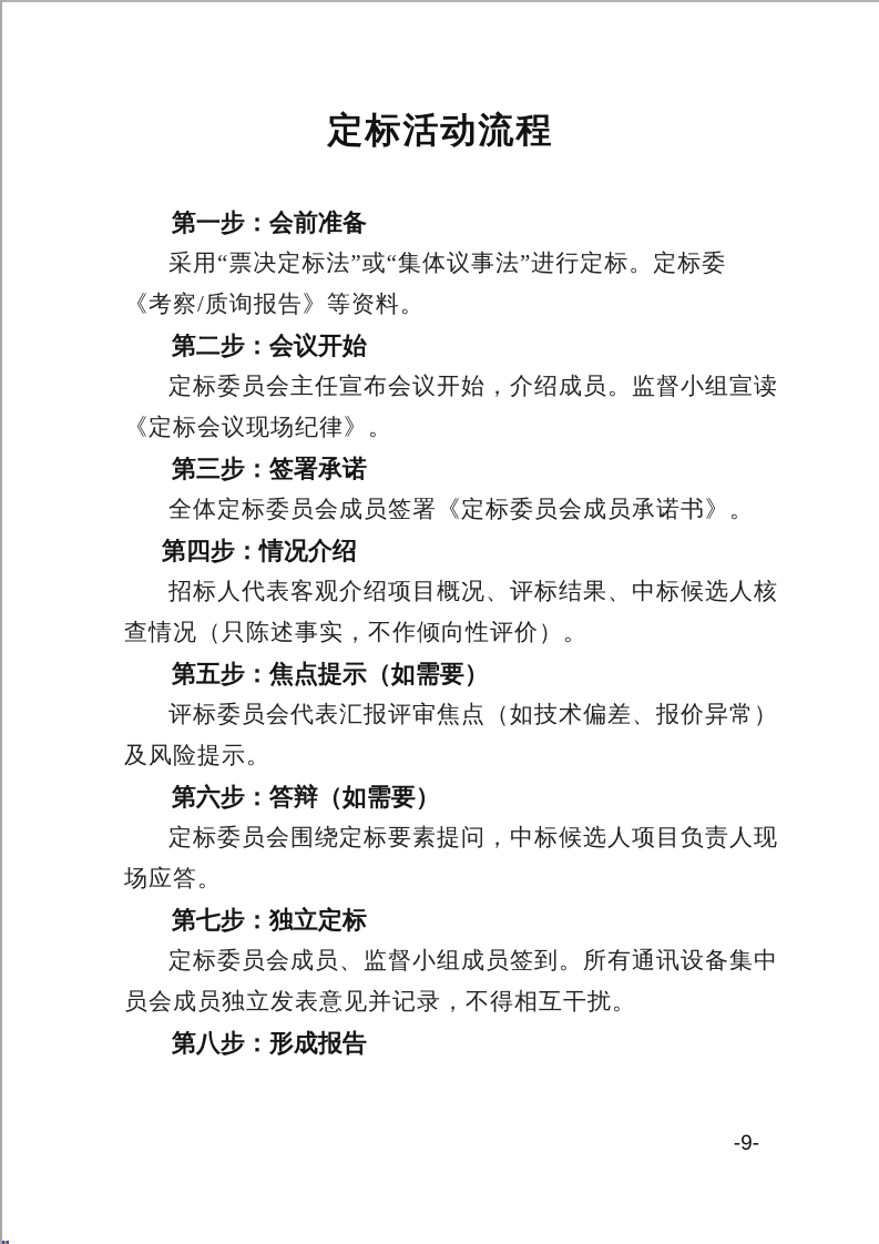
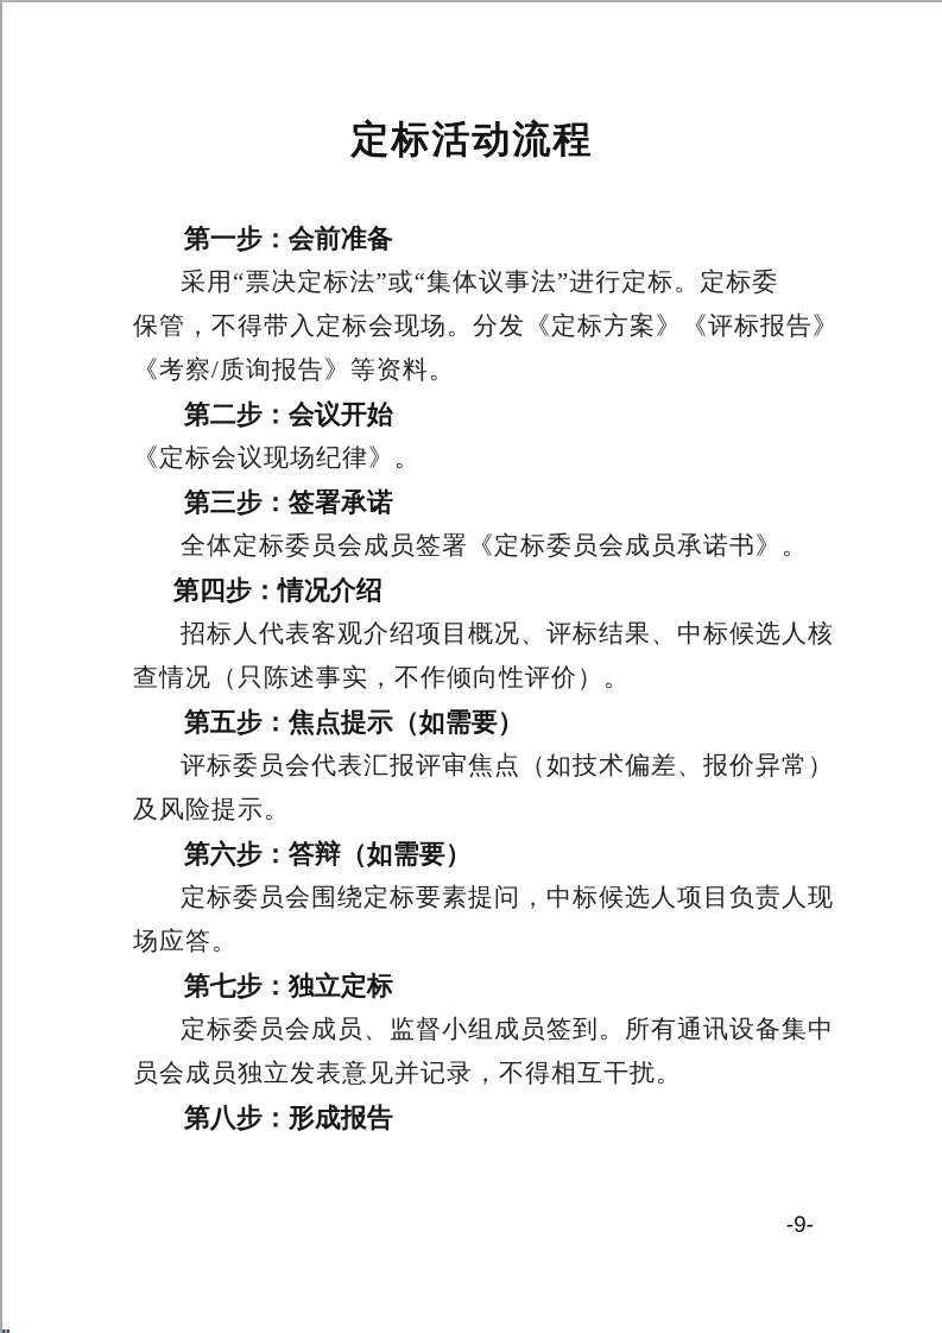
  定标活动流程
  第一步：会前准备
  采用“票决定标法”或“集体议事法”进行定标。定标委
+ 保管，不得带入定标会现场。分发《定标方案》《评标报告》
  《考察/质询报告》等资料。
  第二步：会议开始
- 定标委员会主任宣布会议开始，介绍成员。监督小组宣读
  《定标会议现场纪律》。
  第三步：签署承诺
  全体定标委员会成员签署《定标委员会成员承诺书》。
  第四步：情况介绍
  招标人代表客观介绍项目概况、评标结果、中标候选人核
  查情况（只陈述事实，不作倾向性评价）。
  第五步：焦点提示（如需要）
  评标委员会代表汇报评审焦点（如技术偏差、报价异常）
  及风险提示。
  第六步：答辩（如需要）
  定标委员会围绕定标要素提问，中标候选人项目负责人现
  场应答。
  第七步：独立定标
  定标委员会成员、监督小组成员签到。所有通讯设备集中
  员会成员独立发表意见并记录，不得相互干扰。
  第八步：形成报告
  -9-
